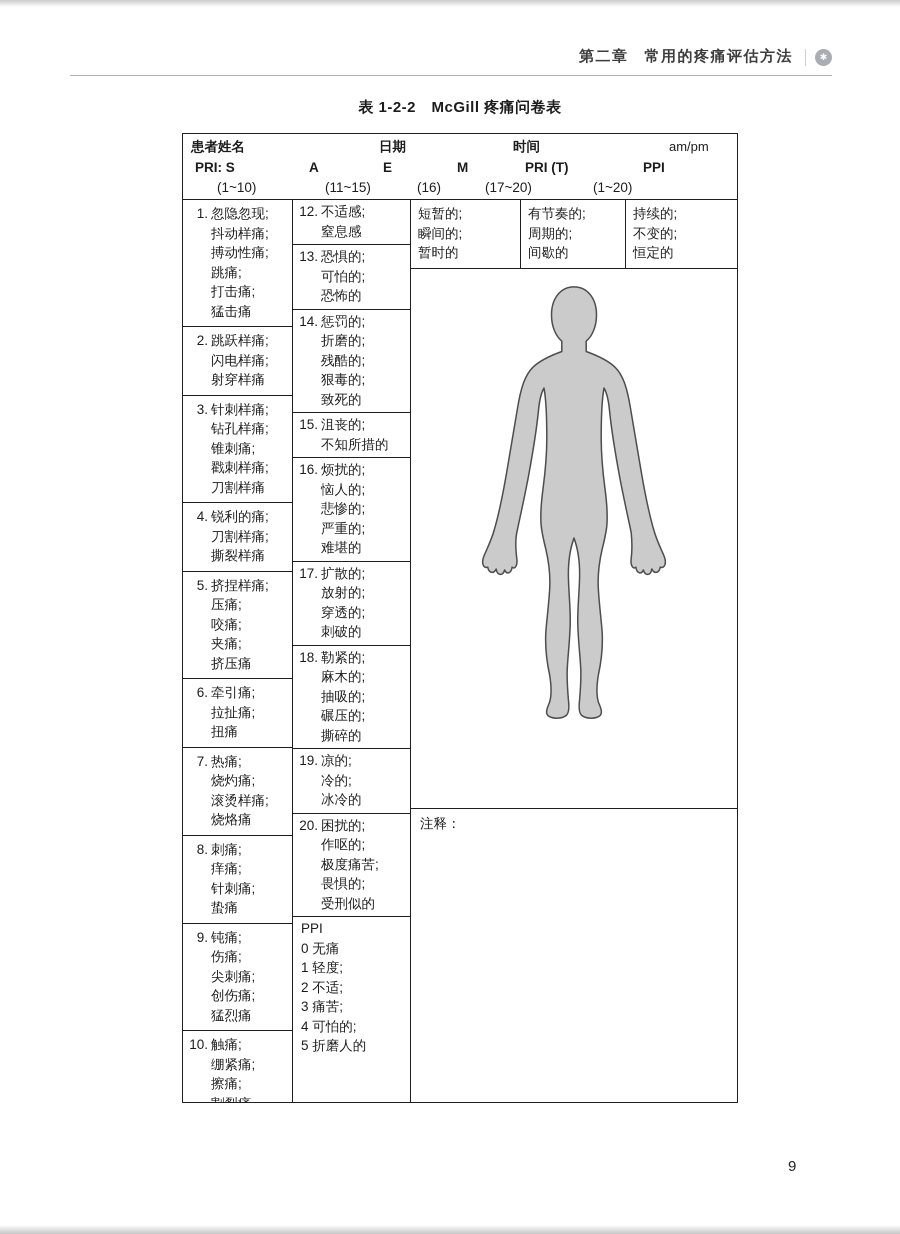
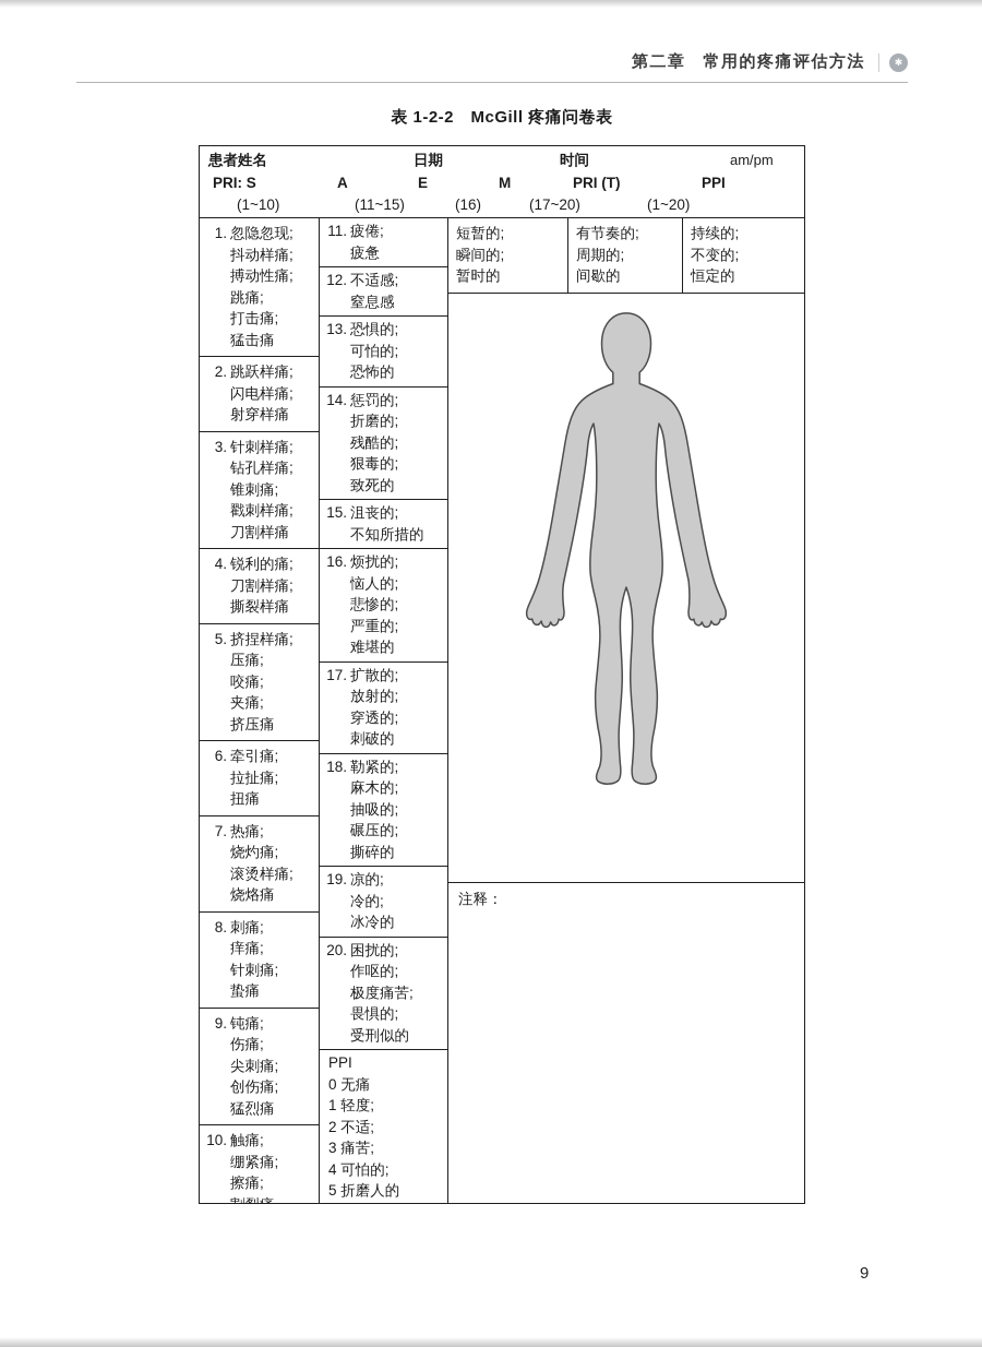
  第二章
  常用的疼痛评估方法
  ✱
  表 1-2-2 McGill 疼痛问卷表
  患者姓名
  日期
  时间
  am/pm
  PRI: S
  A
  E
  M
  PRI (T)
  PPI
  (1~10)
  (11~15)
  (16)
  (17~20)
  (1~20)
  1.
  忽隐忽现;
  抖动样痛;
  搏动性痛;
  跳痛;
  打击痛;
  猛击痛
  2.
  跳跃样痛;
  闪电样痛;
  射穿样痛
  3.
  针刺样痛;
  钻孔样痛;
  锥刺痛;
  戳刺样痛;
  刀割样痛
  4.
  锐利的痛;
  刀割样痛;
  撕裂样痛
  5.
  挤捏样痛;
  压痛;
  咬痛;
  夹痛;
  挤压痛
  6.
  牵引痛;
  拉扯痛;
  扭痛
  7.
  热痛;
  烧灼痛;
  滚烫样痛;
  烧烙痛
  8.
  刺痛;
  痒痛;
  针刺痛;
  蛰痛
  9.
  钝痛;
  伤痛;
  尖刺痛;
  创伤痛;
  猛烈痛
  10.
  触痛;
  绷紧痛;
  擦痛;
+ 11.
+ 疲倦;
+ 疲惫
  12.
  不适感;
  窒息感
  13.
  恐惧的;
  可怕的;
  恐怖的
  14.
  惩罚的;
  折磨的;
  残酷的;
  狠毒的;
  致死的
  15.
  沮丧的;
  不知所措的
  16.
  烦扰的;
  恼人的;
  悲惨的;
  严重的;
  难堪的
  17.
  扩散的;
  放射的;
  穿透的;
  刺破的
  18.
  勒紧的;
  麻木的;
  抽吸的;
  碾压的;
  撕碎的
  19.
  凉的;
  冷的;
  冰冷的
  20.
  困扰的;
  作呕的;
  极度痛苦;
  畏惧的;
  受刑似的
  PPI
  0 无痛
  1 轻度;
  2 不适;
  3 痛苦;
  4 可怕的;
  5 折磨人的
  短暂的;
  瞬间的;
  暂时的
  有节奏的;
  周期的;
  间歇的
  持续的;
  不变的;
  恒定的
  注释：
  9
